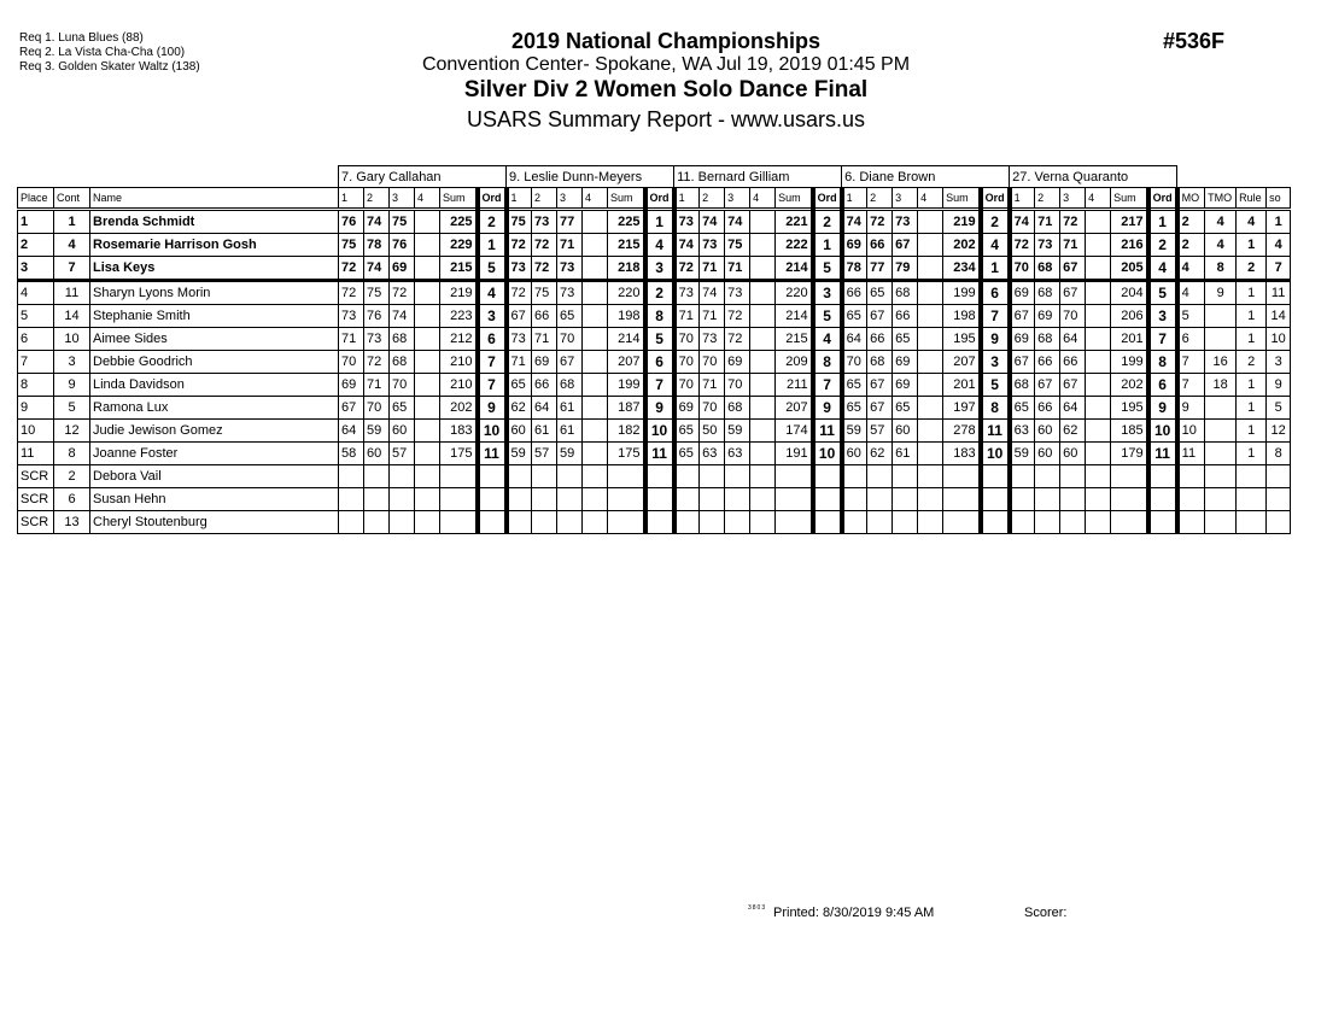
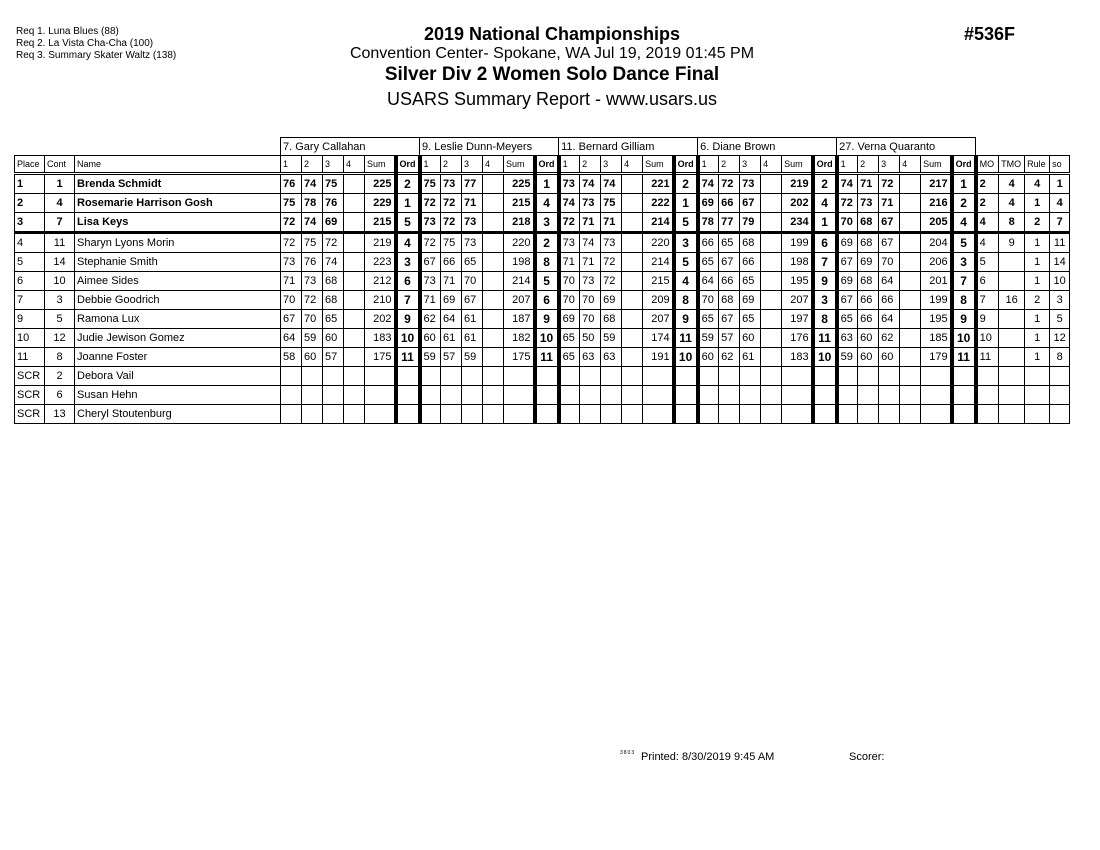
  Req 1. Luna Blues (88)
  Req 2. La Vista Cha-Cha (100)
- Req 3. Golden Skater Waltz (138)
+ Req 3. Summary Skater Waltz (138)
  2019 National Championships
  Convention Center- Spokane, WA Jul 19, 2019 01:45 PM
  Silver Div 2 Women Solo Dance Final
  USARS Summary Report - www.usars.us
  #536F
  	7. Gary Callahan	9. Leslie Dunn-Meyers	11. Bernard Gilliam	6. Diane Brown	27. Verna Quaranto
  Place	Cont	Name	1	2	3	4	Sum	Ord	1	2	3	4	Sum	Ord	1	2	3	4	Sum	Ord	1	2	3	4	Sum	Ord	1	2	3	4	Sum	Ord	MO	TMO	Rule	so
  1	1	Brenda Schmidt	76	74	75		225	2	75	73	77		225	1	73	74	74		221	2	74	72	73		219	2	74	71	72		217	1	2	4	4	1
  2	4	Rosemarie Harrison Gosh	75	78	76		229	1	72	72	71		215	4	74	73	75		222	1	69	66	67		202	4	72	73	71		216	2	2	4	1	4
  3	7	Lisa Keys	72	74	69		215	5	73	72	73		218	3	72	71	71		214	5	78	77	79		234	1	70	68	67		205	4	4	8	2	7
  4	11	Sharyn Lyons Morin	72	75	72		219	4	72	75	73		220	2	73	74	73		220	3	66	65	68		199	6	69	68	67		204	5	4	9	1	11
  5	14	Stephanie Smith	73	76	74		223	3	67	66	65		198	8	71	71	72		214	5	65	67	66		198	7	67	69	70		206	3	5		1	14
  6	10	Aimee Sides	71	73	68		212	6	73	71	70		214	5	70	73	72		215	4	64	66	65		195	9	69	68	64		201	7	6		1	10
  7	3	Debbie Goodrich	70	72	68		210	7	71	69	67		207	6	70	70	69		209	8	70	68	69		207	3	67	66	66		199	8	7	16	2	3
- 8	9	Linda Davidson	69	71	70		210	7	65	66	68		199	7	70	71	70		211	7	65	67	69		201	5	68	67	67		202	6	7	18	1	9
  9	5	Ramona Lux	67	70	65		202	9	62	64	61		187	9	69	70	68		207	9	65	67	65		197	8	65	66	64		195	9	9		1	5
- 10	12	Judie Jewison Gomez	64	59	60		183	10	60	61	61		182	10	65	50	59		174	11	59	57	60		278	11	63	60	62		185	10	10		1	12
+ 10	12	Judie Jewison Gomez	64	59	60		183	10	60	61	61		182	10	65	50	59		174	11	59	57	60		176	11	63	60	62		185	10	10		1	12
  11	8	Joanne Foster	58	60	57		175	11	59	57	59		175	11	65	63	63		191	10	60	62	61		183	10	59	60	60		179	11	11		1	8
  SCR	2	Debora Vail
  SCR	6	Susan Hehn
  SCR	13	Cheryl Stoutenburg
  Printed: 8/30/2019 9:45 AM
  Scorer:
